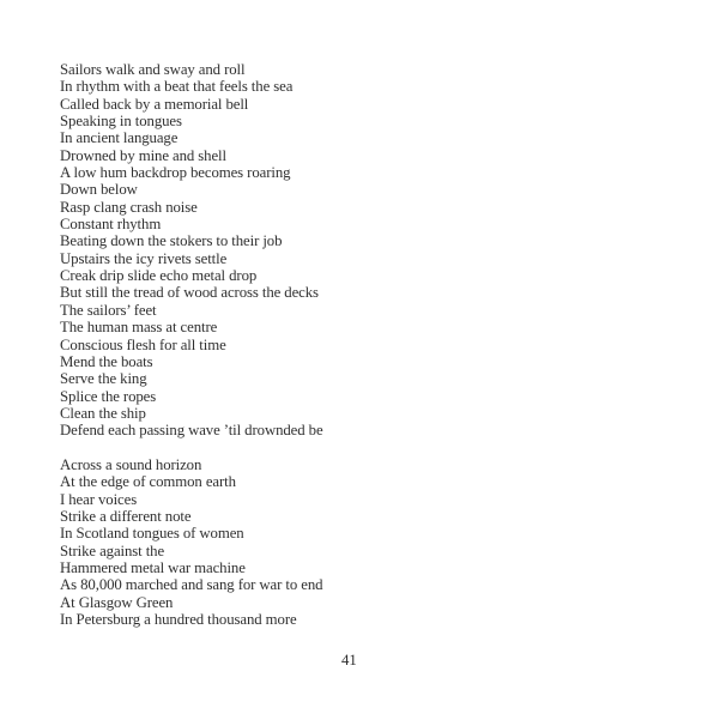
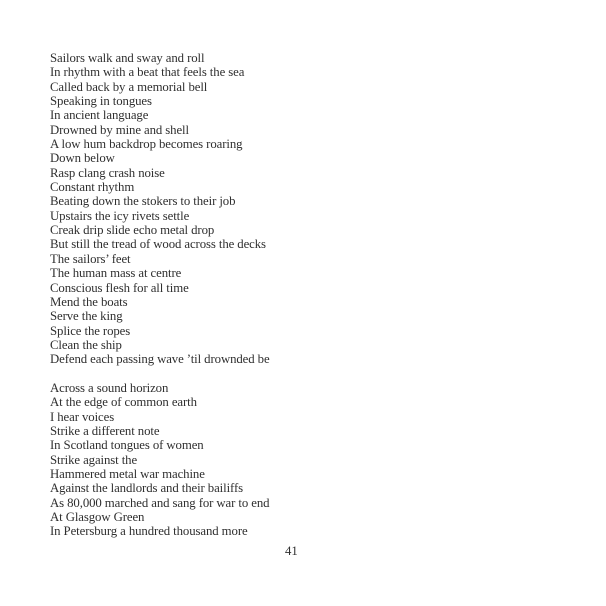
  Sailors walk and sway and roll
  In rhythm with a beat that feels the sea
  Called back by a memorial bell
  Speaking in tongues
  In ancient language
  Drowned by mine and shell
  A low hum backdrop becomes roaring
  Down below
  Rasp clang crash noise
  Constant rhythm
  Beating down the stokers to their job
  Upstairs the icy rivets settle
  Creak drip slide echo metal drop
  But still the tread of wood across the decks
  The sailors’ feet
  The human mass at centre
  Conscious flesh for all time
  Mend the boats
  Serve the king
  Splice the ropes
  Clean the ship
  Defend each passing wave ’til drownded be
  Across a sound horizon
  At the edge of common earth
  I hear voices
  Strike a different note
  In Scotland tongues of women
  Strike against the
  Hammered metal war machine
+ Against the landlords and their bailiffs
  As 80,000 marched and sang for war to end
  At Glasgow Green
  In Petersburg a hundred thousand more
  41
